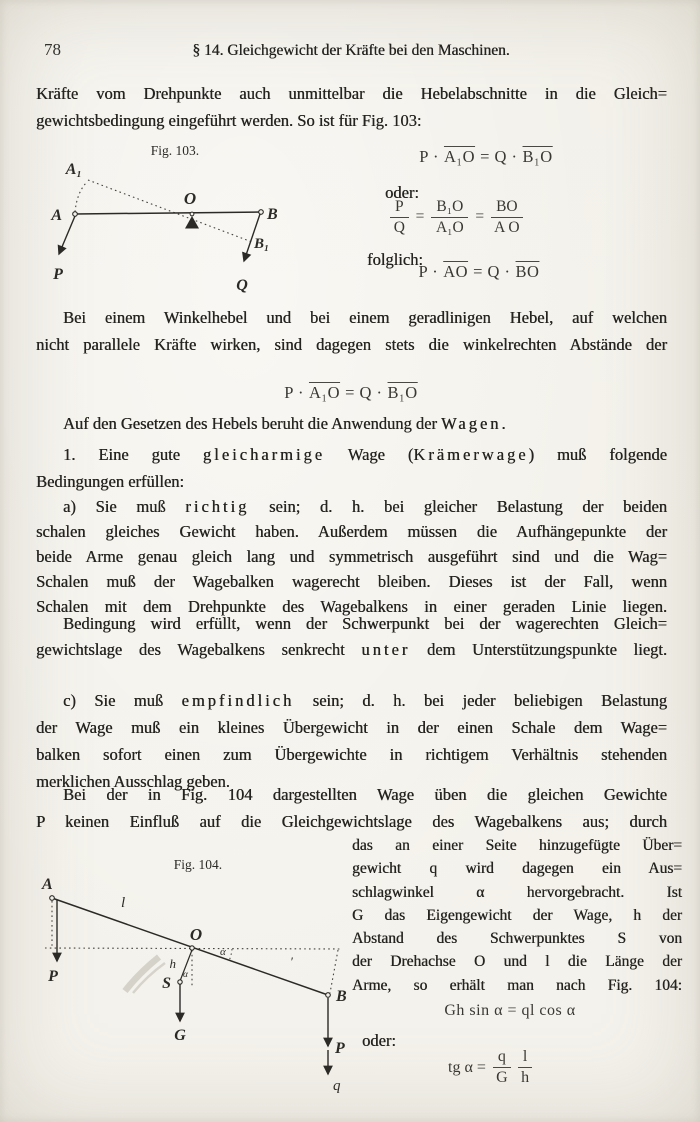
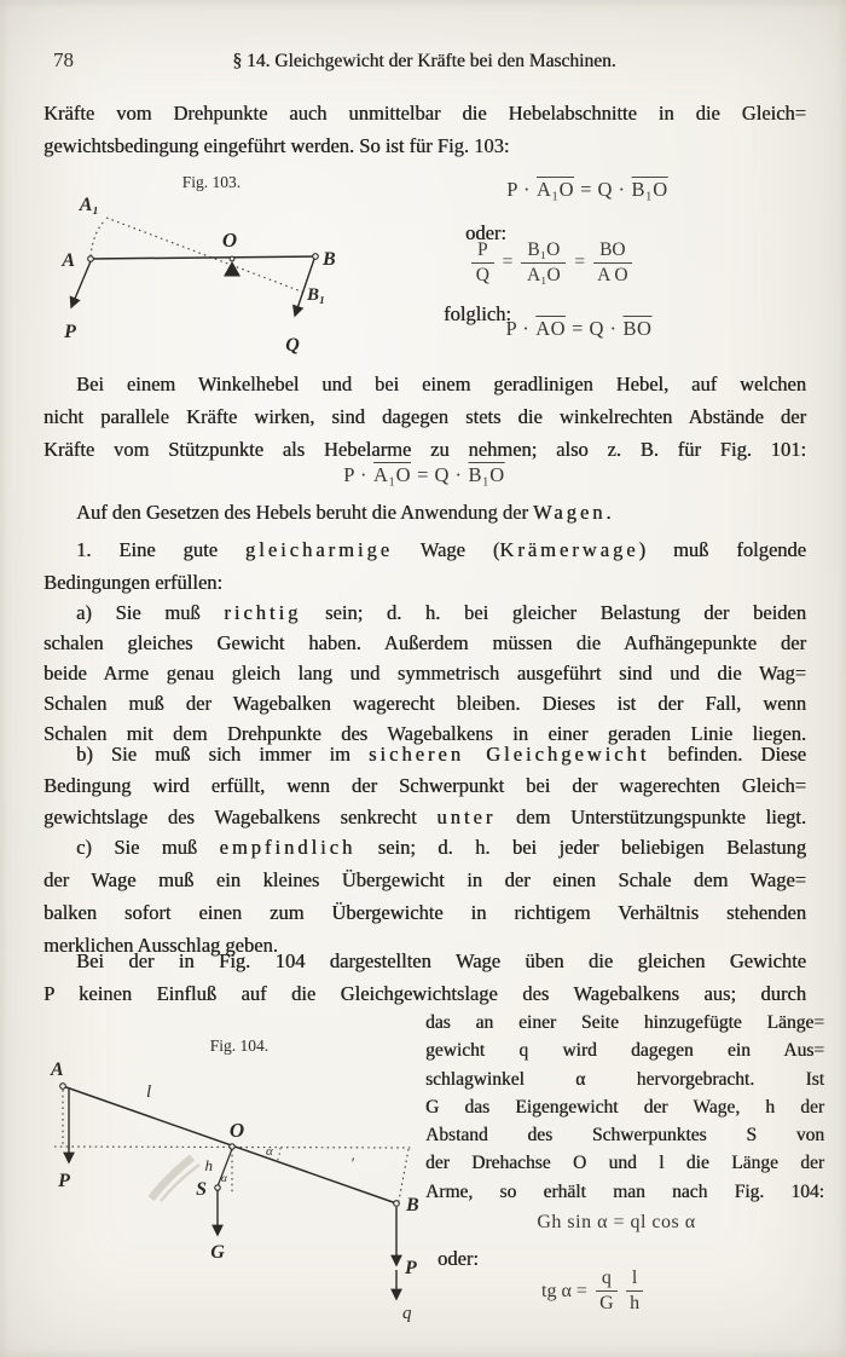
  78
  § 14. Gleichgewicht der Kräfte bei den Maschinen.
  Kräfte vom Drehpunkte auch unmittelbar die Hebelabschnitte in die Gleich=
  gewichtsbedingung eingeführt werden. So ist für Fig. 103:
  Fig. 103.
  A₁
  A
  O
  B
  B₁
  P
  Q
  P · A₁O = Q · B₁O
  oder:
  P
  Q
  =
  B₁O
  A₁O
  =
  BO
  A O
  folglich:
  P · AO = Q · BO
  Bei einem Winkelhebel und bei einem geradlinigen Hebel, auf welchen
  nicht parallele Kräfte wirken, sind dagegen stets die winkelrechten Abstände der
+ Kräfte vom Stützpunkte als Hebelarme zu nehmen; also z. B. für Fig. 101:
  P · A₁O = Q · B₁O
  Auf den Gesetzen des Hebels beruht die Anwendung der Wagen.
  1. Eine gute gleicharmige Wage (Krämerwage) muß folgende
  Bedingungen erfüllen:
  a) Sie muß richtig sein; d. h. bei gleicher Belastung der beiden
  schalen gleiches Gewicht haben. Außerdem müssen die Aufhängepunkte der
  beide Arme genau gleich lang und symmetrisch ausgeführt sind und die Wag=
  Schalen muß der Wagebalken wagerecht bleiben. Dieses ist der Fall, wenn
  Schalen mit dem Drehpunkte des Wagebalkens in einer geraden Linie liegen.
+ b) Sie muß sich immer im sicheren Gleichgewicht befinden. Diese
  Bedingung wird erfüllt, wenn der Schwerpunkt bei der wagerechten Gleich=
  gewichtslage des Wagebalkens senkrecht unter dem Unterstützungspunkte liegt.
  c) Sie muß empfindlich sein; d. h. bei jeder beliebigen Belastung
  der Wage muß ein kleines Übergewicht in der einen Schale dem Wage=
  balken sofort einen zum Übergewichte in richtigem Verhältnis stehenden
  merklichen Ausschlag geben.
  Bei der in Fig. 104 dargestellten Wage üben die gleichen Gewichte
  P keinen Einfluß auf die Gleichgewichtslage des Wagebalkens aus; durch
  Fig. 104.
  A
  l
  O
  α
  h
  α
  S
  G
  B
  P
  q
  P
  ′
- das an einer Seite hinzugefügte Über=
+ das an einer Seite hinzugefügte Länge=
  gewicht q wird dagegen ein Aus=
  schlagwinkel α hervorgebracht. Ist
  G das Eigengewicht der Wage, h der
  Abstand des Schwerpunktes S von
  der Drehachse O und l die Länge der
  Arme, so erhält man nach Fig. 104:
  Gh sin α = ql cos α
  oder:
  tg α =
  q
  G
  l
  h
